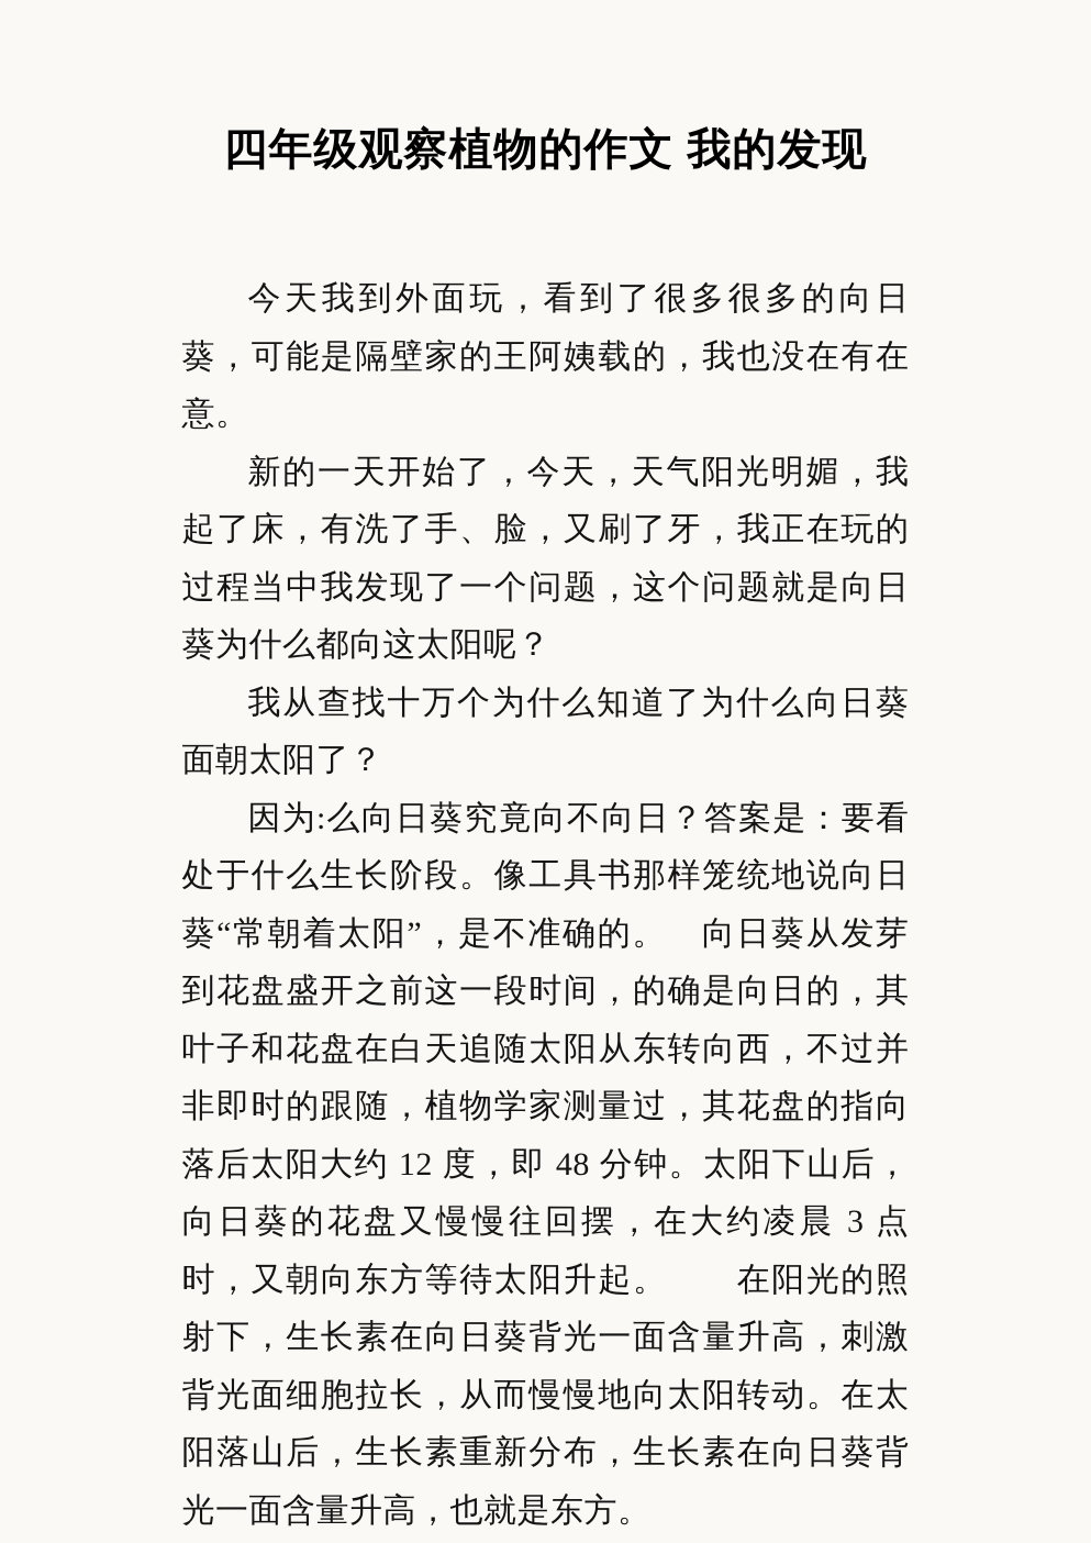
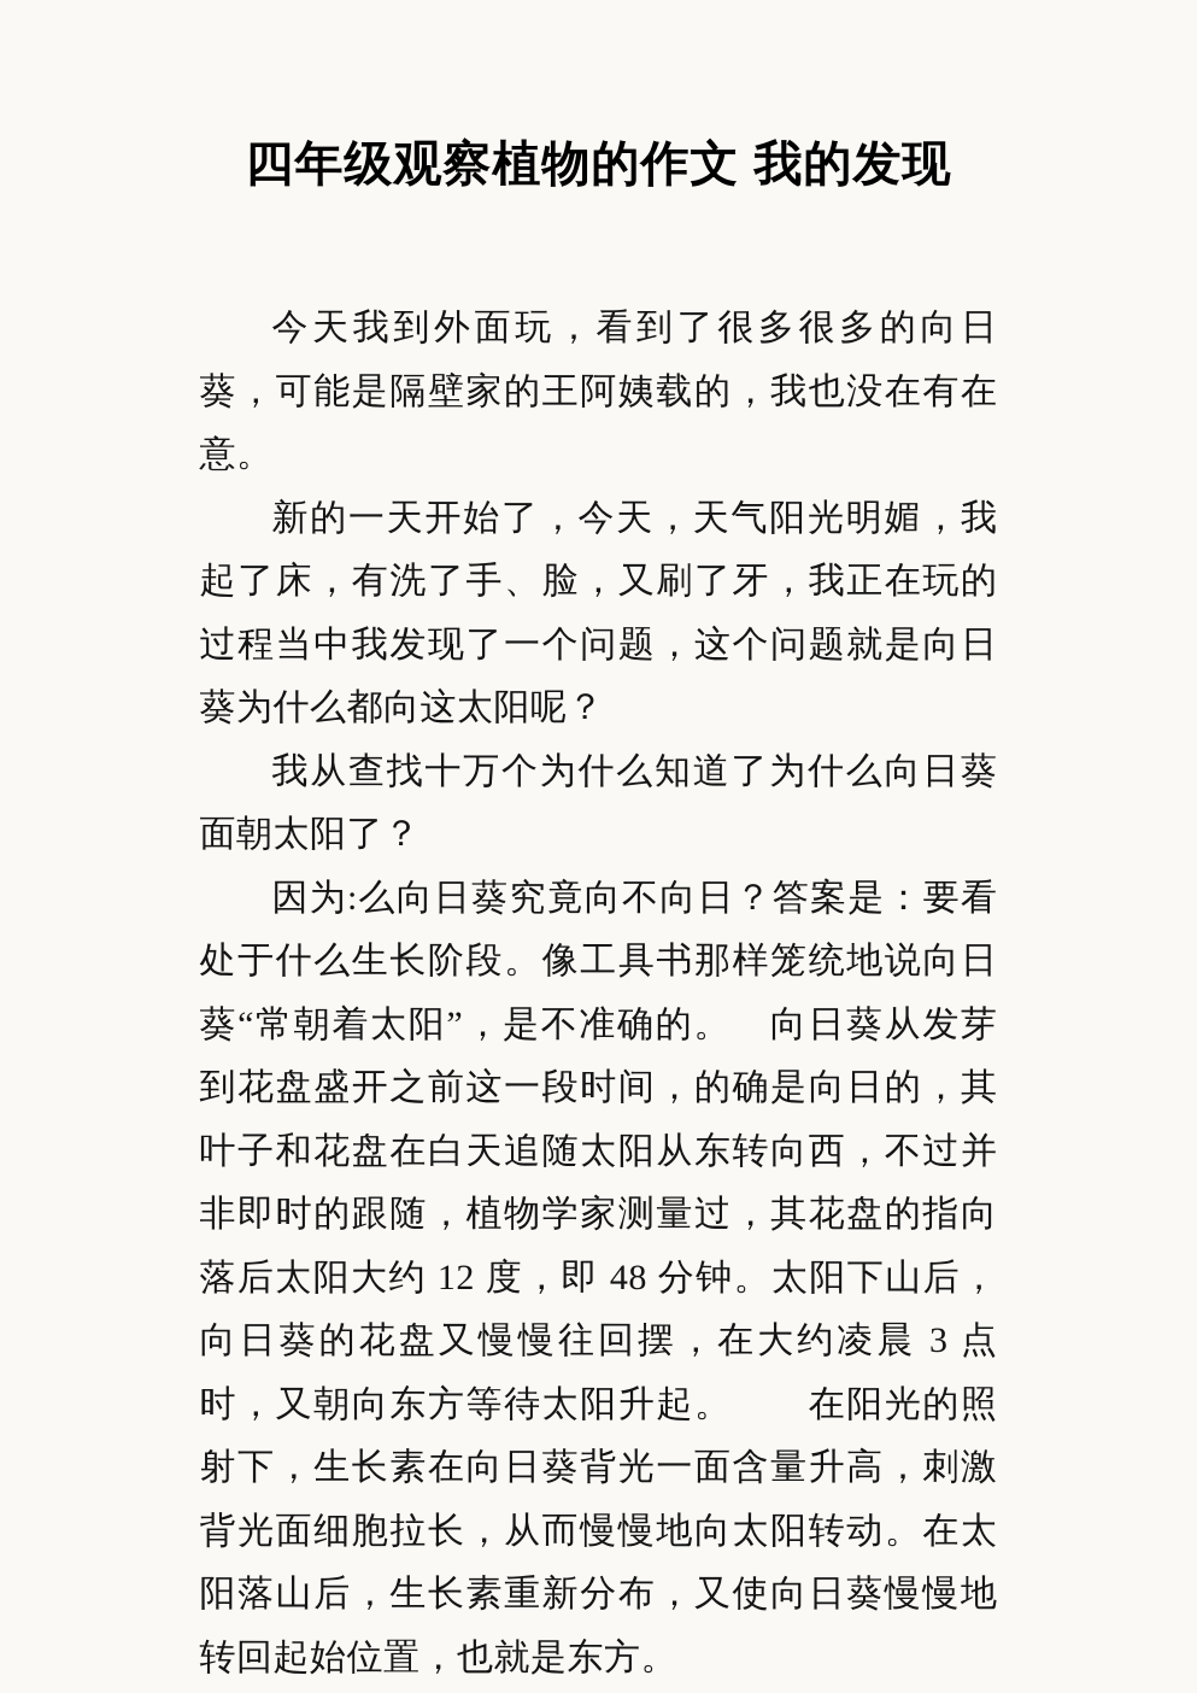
  四年级观察植物的作文 我的发现
  今天我到外面玩，看到了很多很多的向日葵，可能是隔壁家的王阿姨载的，我也没在有在意。
  新的一天开始了，今天，天气阳光明媚，我起了床，有洗了手、脸，又刷了牙，我正在玩的过程当中我发现了一个问题，这个问题就是向日葵为什么都向这太阳呢？
  我从查找十万个为什么知道了为什么向日葵面朝太阳了？
- 因为:么向日葵究竟向不向日？答案是：要看处于什么生长阶段。像工具书那样笼统地说向日葵“常朝着太阳”，是不准确的。 向日葵从发芽到花盘盛开之前这一段时间，的确是向日的，其叶子和花盘在白天追随太阳从东转向西，不过并非即时的跟随，植物学家测量过，其花盘的指向落后太阳大约 12 度，即 48 分钟。太阳下山后，向日葵的花盘又慢慢往回摆，在大约凌晨 3 点时，又朝向东方等待太阳升起。 在阳光的照射下，生长素在向日葵背光一面含量升高，刺激背光面细胞拉长，从而慢慢地向太阳转动。在太阳落山后，生长素重新分布，生长素在向日葵背光一面含量升高，也就是东方。
+ 因为:么向日葵究竟向不向日？答案是：要看处于什么生长阶段。像工具书那样笼统地说向日葵“常朝着太阳”，是不准确的。 向日葵从发芽到花盘盛开之前这一段时间，的确是向日的，其叶子和花盘在白天追随太阳从东转向西，不过并非即时的跟随，植物学家测量过，其花盘的指向落后太阳大约 12 度，即 48 分钟。太阳下山后，向日葵的花盘又慢慢往回摆，在大约凌晨 3 点时，又朝向东方等待太阳升起。 在阳光的照射下，生长素在向日葵背光一面含量升高，刺激背光面细胞拉长，从而慢慢地向太阳转动。在太阳落山后，生长素重新分布，又使向日葵慢慢地转回起始位置，也就是东方。
